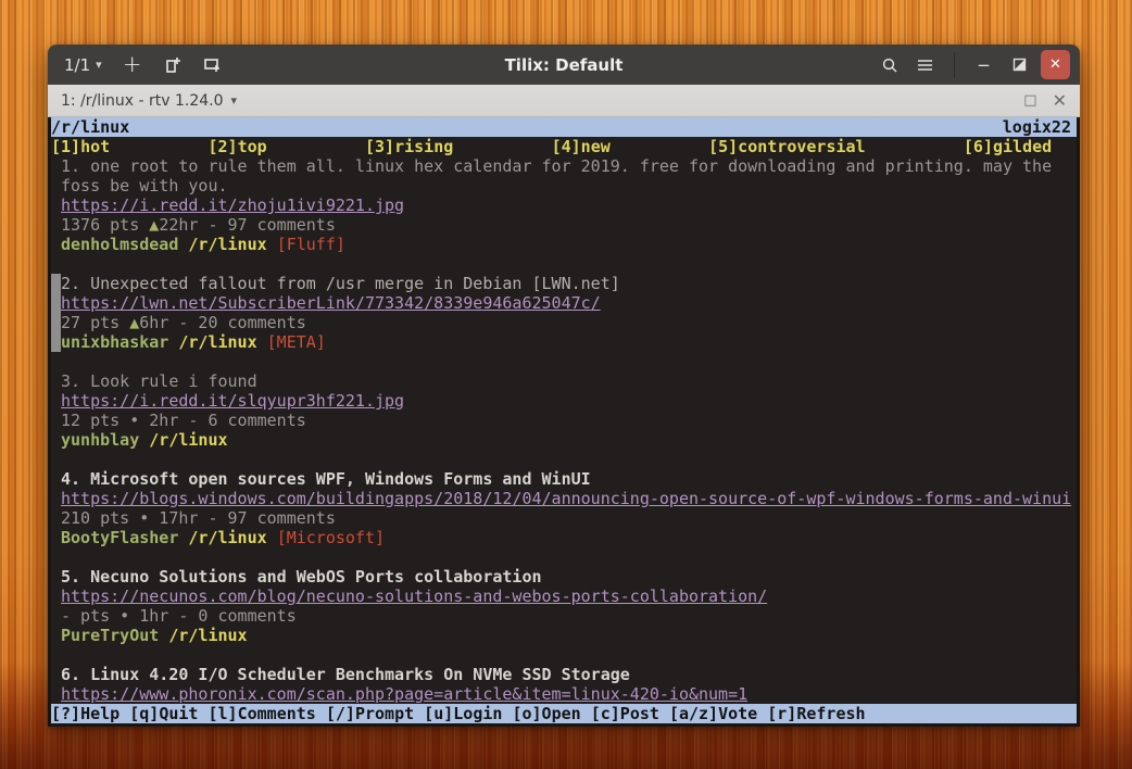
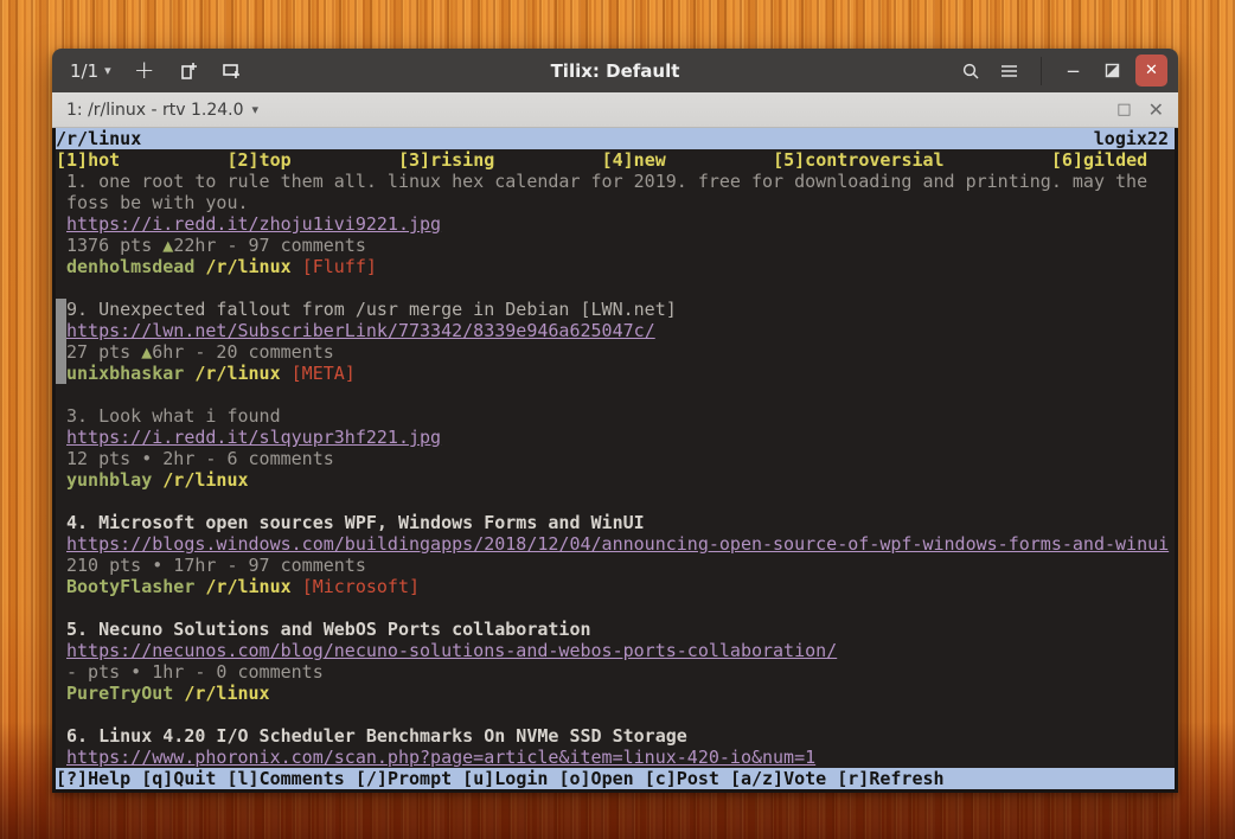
  1/1
  ▾
  +
  Tilix: Default
  −
  ✕
  1: /r/linux - rtv 1.24.0
  ▾
  □
  ✕
  /r/linux
  logix22
  [1]hot [2]top [3]rising [4]new [5]controversial [6]gilded
  1. one root to rule them all. linux hex calendar for 2019. free for downloading and printing. may the
  foss be with you.
  https://i.redd.it/zhoju1ivi9221.jpg
  1376 pts ▲22hr - 97 comments
  denholmsdead /r/linux [Fluff]
- 2. Unexpected fallout from /usr merge in Debian [LWN.net]
+ 9. Unexpected fallout from /usr merge in Debian [LWN.net]
  https://lwn.net/SubscriberLink/773342/8339e946a625047c/
  27 pts ▲6hr - 20 comments
  unixbhaskar /r/linux [META]
- 3. Look rule i found
+ 3. Look what i found
  https://i.redd.it/slqyupr3hf221.jpg
  12 pts • 2hr - 6 comments
  yunhblay /r/linux
  4. Microsoft open sources WPF, Windows Forms and WinUI
  https://blogs.windows.com/buildingapps/2018/12/04/announcing-open-source-of-wpf-windows-forms-and-winui
  210 pts • 17hr - 97 comments
  BootyFlasher /r/linux [Microsoft]
  5. Necuno Solutions and WebOS Ports collaboration
  https://necunos.com/blog/necuno-solutions-and-webos-ports-collaboration/
  - pts • 1hr - 0 comments
  PureTryOut /r/linux
  6. Linux 4.20 I/O Scheduler Benchmarks On NVMe SSD Storage
  https://www.phoronix.com/scan.php?page=article&item=linux-420-io&num=1
  [?]Help [q]Quit [l]Comments [/]Prompt [u]Login [o]Open [c]Post [a/z]Vote [r]Refresh
